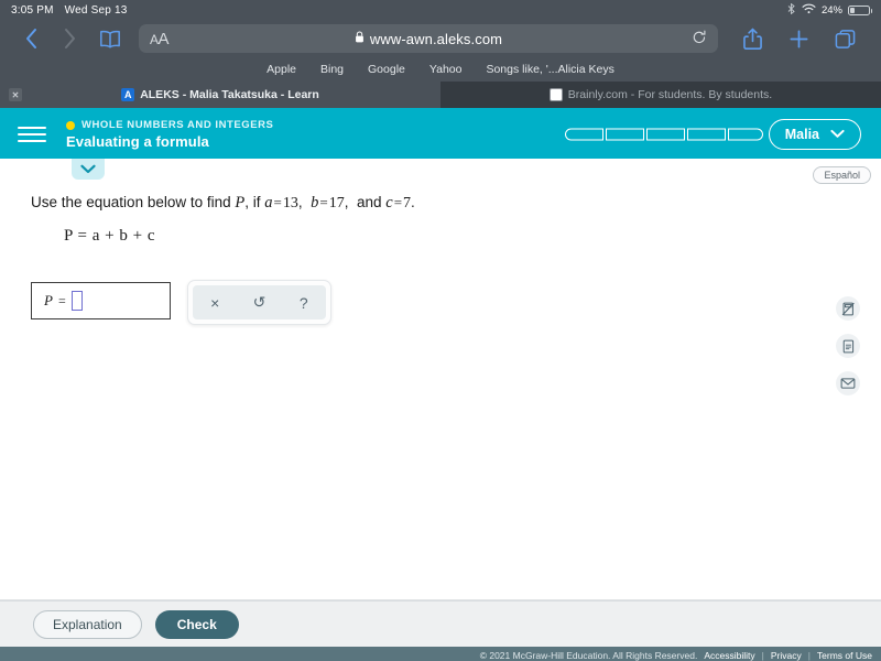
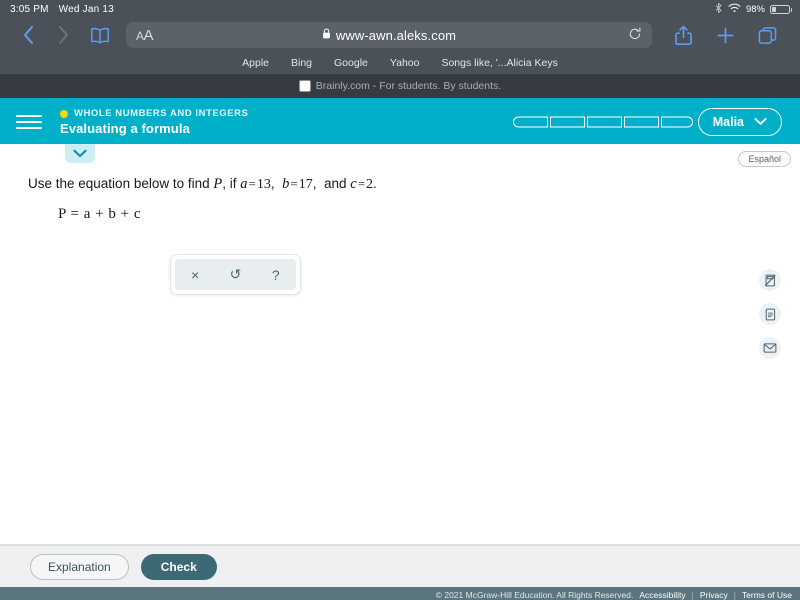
  3:05 PM
- Wed Sep 13
+ Wed Jan 13
- 24%
+ 98%
  AA
  www-awn.aleks.com
  Apple
  Bing
  Google
  Yahoo
  Songs like, '...Alicia Keys
- ✕
- A
- ALEKS - Malia Takatsuka - Learn
  B
  Brainly.com - For students. By students.
  WHOLE NUMBERS AND INTEGERS
  Evaluating a formula
  Malia
  Español
- Use the equation below to find P, if a=13, b=17, and c=7.
+ Use the equation below to find P, if a=13, b=17, and c=2.
  P = a + b + c
- P
- =
  ×
  ↺
  ?
  Explanation
  Check
  © 2021 McGraw-Hill Education. All Rights Reserved.
  Accessibility
  |
  Privacy
  |
  Terms of Use
